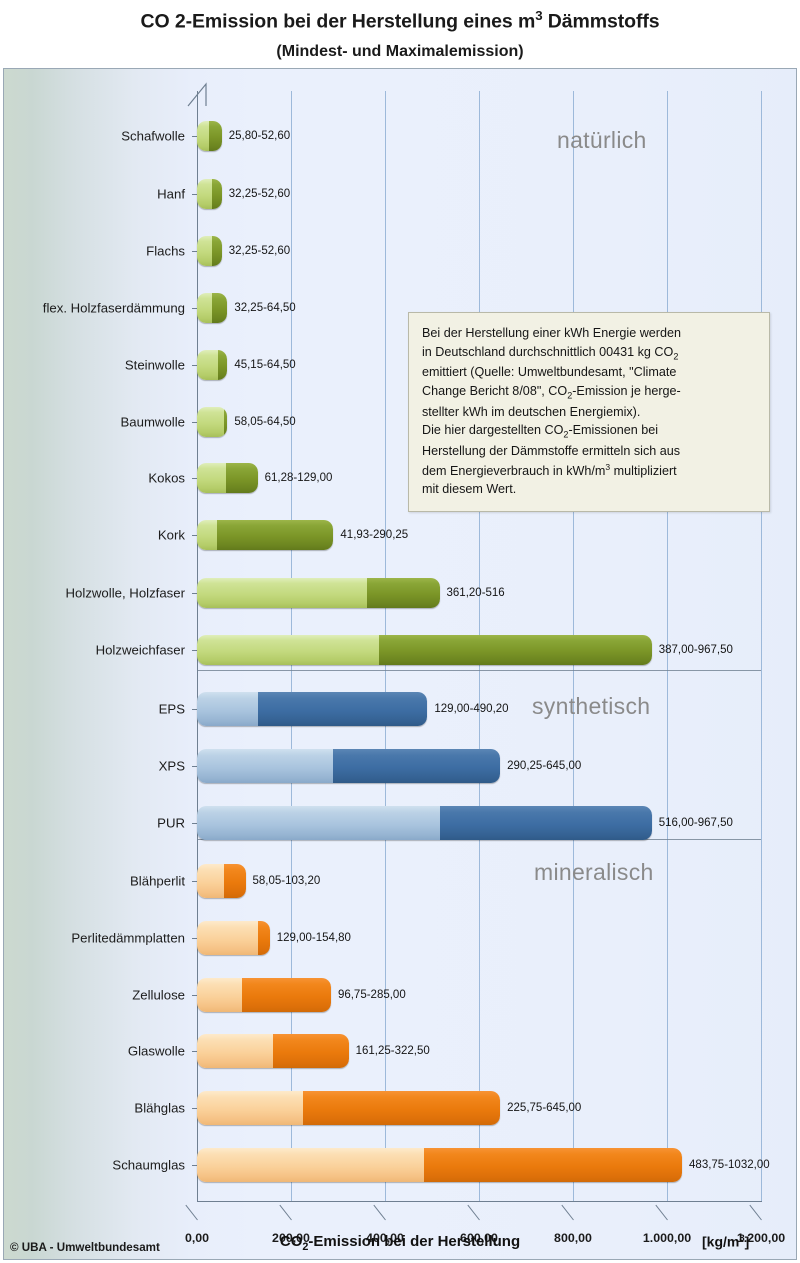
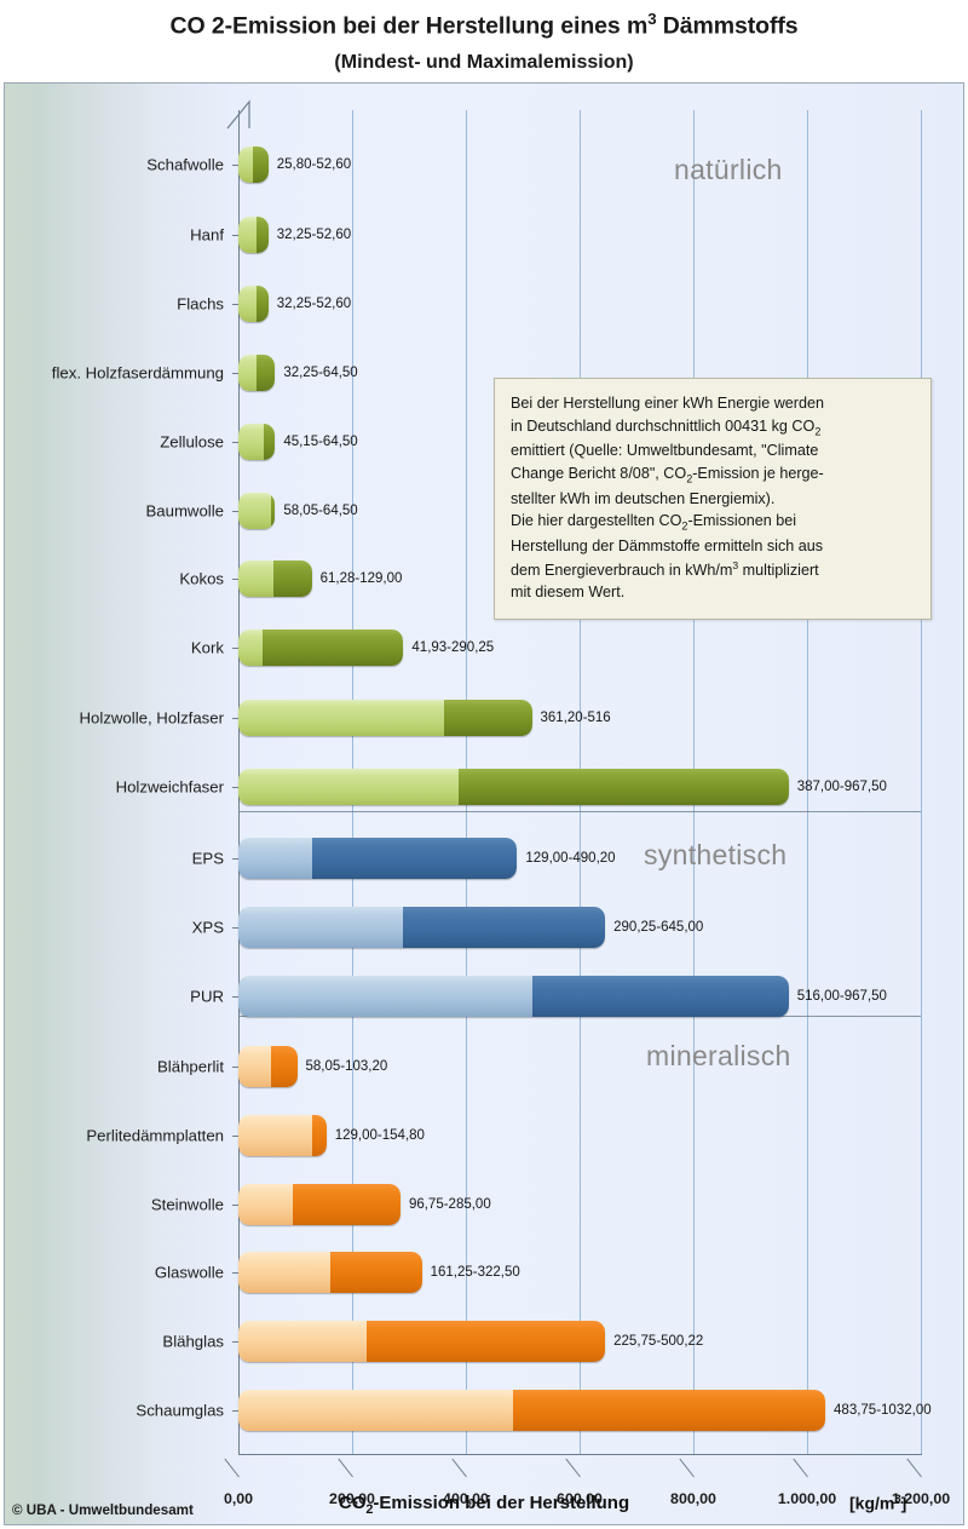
  CO 2-Emission bei der Herstellung eines m3 Dämmstoffs
  (Mindest- und Maximalemission)
  natürlich
  synthetisch
  mineralisch
  Schafwolle
  25,80-52,60
  Hanf
  32,25-52,60
  Flachs
  32,25-52,60
  flex. Holzfaserdämmung
  32,25-64,50
- Steinwolle
+ Zellulose
  45,15-64,50
  Baumwolle
  58,05-64,50
  Kokos
  61,28-129,00
  Kork
  41,93-290,25
  Holzwolle, Holzfaser
  361,20-516
  Holzweichfaser
  387,00-967,50
  EPS
  129,00-490,20
  XPS
  290,25-645,00
  PUR
  516,00-967,50
  Blähperlit
  58,05-103,20
  Perlitedämmplatten
  129,00-154,80
- Zellulose
+ Steinwolle
  96,75-285,00
  Glaswolle
  161,25-322,50
  Blähglas
- 225,75-645,00
+ 225,75-500,22
  Schaumglas
  483,75-1032,00
  Bei der Herstellung einer kWh Energie werden
  in Deutschland durchschnittlich 00431 kg CO2
  emittiert (Quelle: Umweltbundesamt, "Climate
  Change Bericht 8/08", CO2-Emission je herge-
  stellter kWh im deutschen Energiemix).
  Die hier dargestellten CO2-Emissionen bei
  Herstellung der Dämmstoffe ermitteln sich aus
  dem Energieverbrauch in kWh/m3 multipliziert
  mit diesem Wert.
  0,00
  200,00
  400,00
  600,00
  800,00
  1.000,00
  1.200,00
  CO2-Emission bei der Herstellung
  [kg/m3]
  © UBA - Umweltbundesamt
